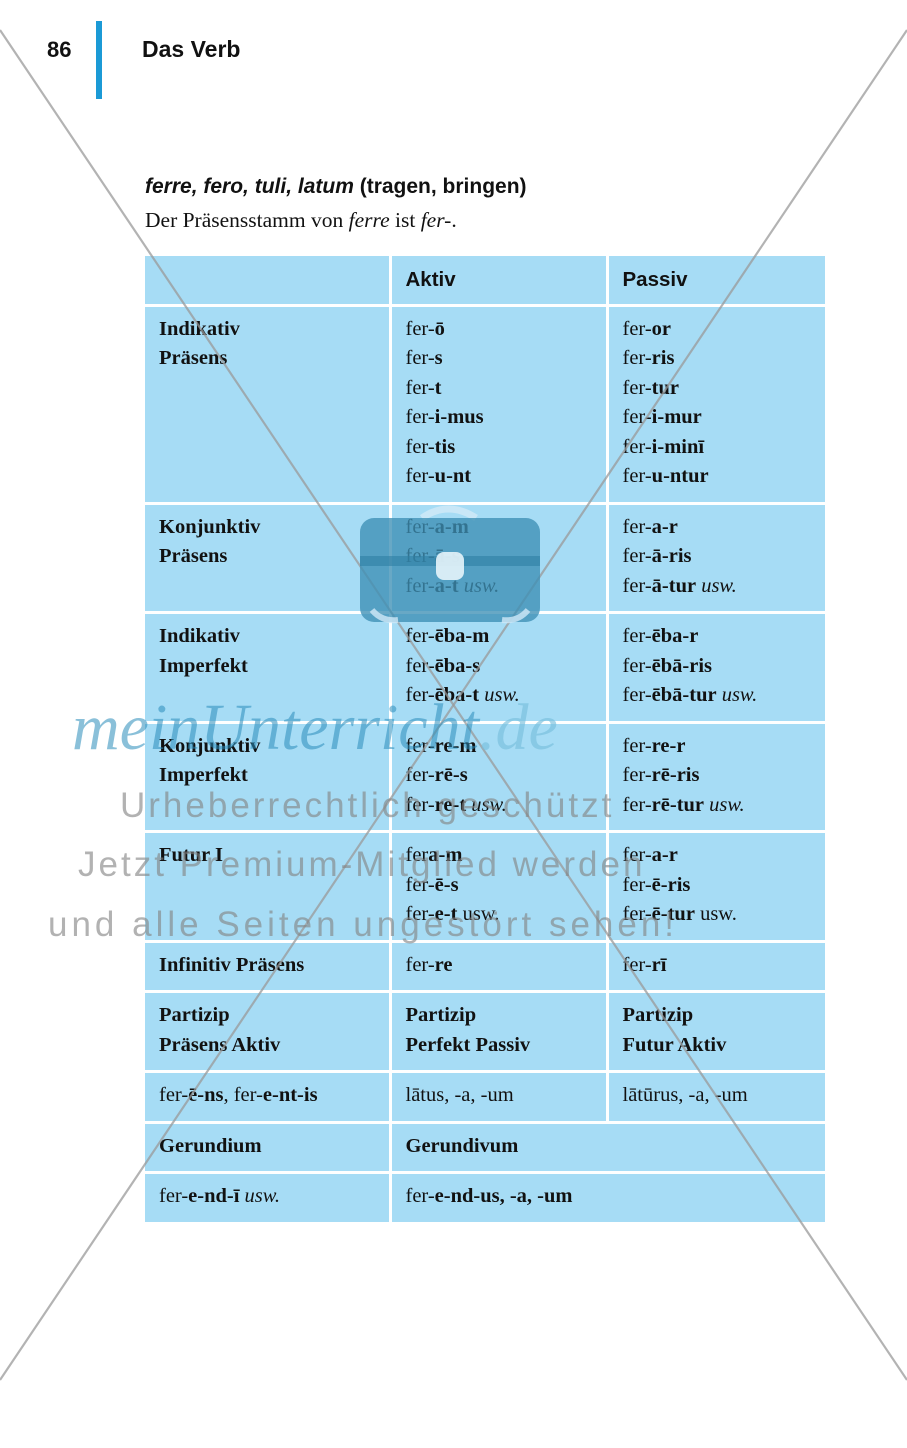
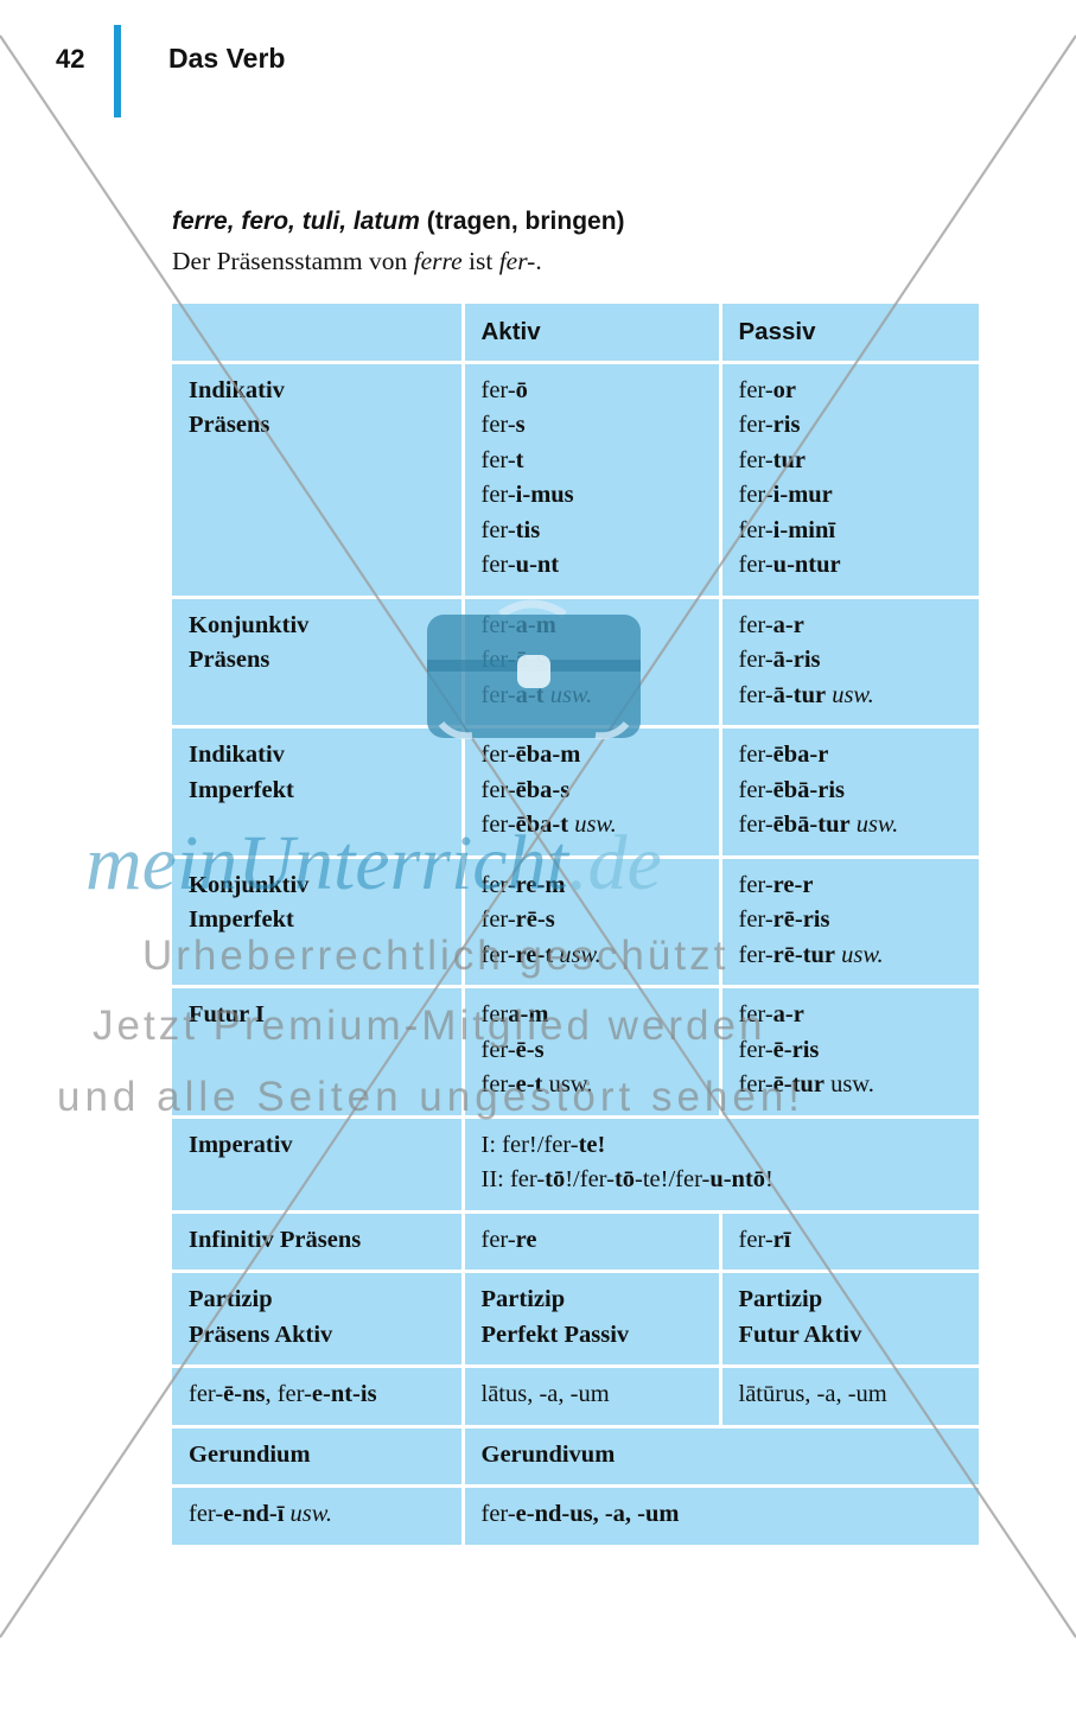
- 86
+ 42
  Das Verb
  ferre, fero, tuli, latum (tragen, bringen)
  Der Präsensstamm von ferre ist fer-.
  	Aktiv	Passiv
  Indikativ Präsens	fer-ō fer-s fer-t fer-i-mus fer-tis fer-u-nt	fer-or fer-ris fer-tur fer-i-mur fer-i-minī fer-u-ntur
  Konjunktiv Präsens	fer-a-m fer- fer-a-t usw.	fer-a-r fer-ā-ris fer-ā-tur usw.
  Indikativ Imperfekt	fer-ēba-m fer-ēba-s fer-ēba-t usw.	fer-ēba-r fer-ēbā-ris fer-ēbā-tur usw.
  Konjunktiv Imperfekt	fer-re-m fer-rē-s fer-re-t usw.	fer-re-r fer-rē-ris fer-rē-tur usw.
  Futur I	fera-m fer-ē-s fer-e-t usw.	fer-a-r fer-ē-ris fer-ē-tur usw.
+ Imperativ	I: fer!/fer-te! II: fer-tō!/fer-tō-te!/fer-u-ntō!
  Infinitiv Präsens	fer-re	fer-rī
  Partizip Präsens Aktiv	Partizip Perfekt Passiv	Partizip Futur Aktiv
  fer-ē-ns, fer-e-nt-is	lātus, -a, -um	lātūrus, -a, -um
  Gerundium	Gerundivum
  fer-e-nd-ī usw.	fer-e-nd-us, -a, -um
  meinUnterricht.de
  Urheberrechtlich geschützt
  Jetzt Premium-Mitglied werden
  und alle Seiten ungestört sehen!
